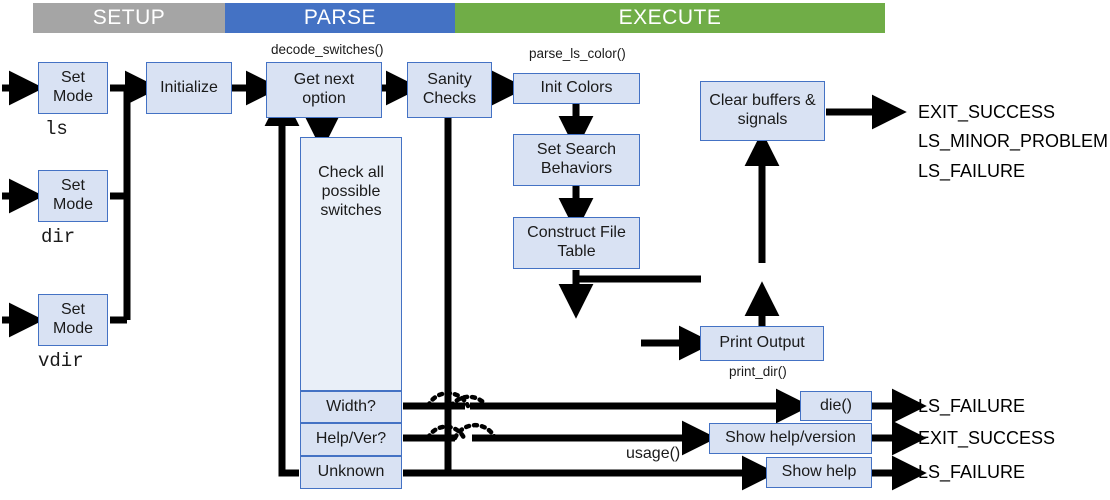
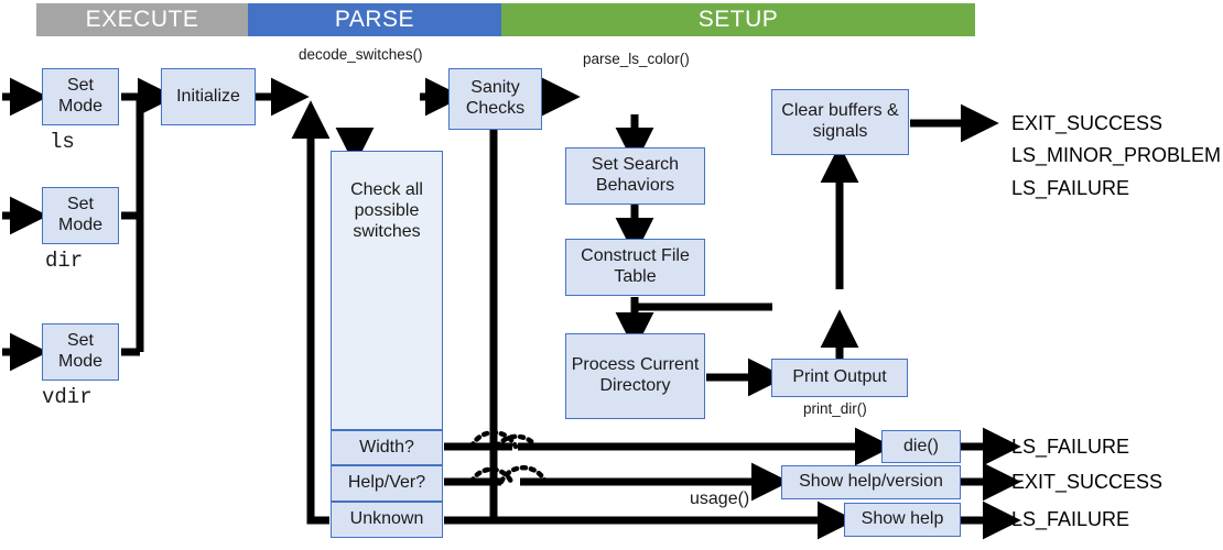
- SETUP
+ EXECUTE
  PARSE
- EXECUTE
+ SETUP
  Set Mode
  ls
  Set Mode
  dir
  Set Mode
  vdir
  Initialize
  decode_switches()
- Get next option
  Check all possible switches
  Width?
  Help/Ver?
  Unknown
  Sanity Checks
  parse_ls_color()
- Init Colors
  Set Search Behaviors
  Construct File Table
+ Process Current Directory
  Print Output
  print_dir()
  Clear buffers & signals
  EXIT_SUCCESS
  LS_MINOR_PROBLEM
  LS_FAILURE
  die()
  LS_FAILURE
  usage()
  Show help/version
  EXIT_SUCCESS
  Show help
  LS_FAILURE
